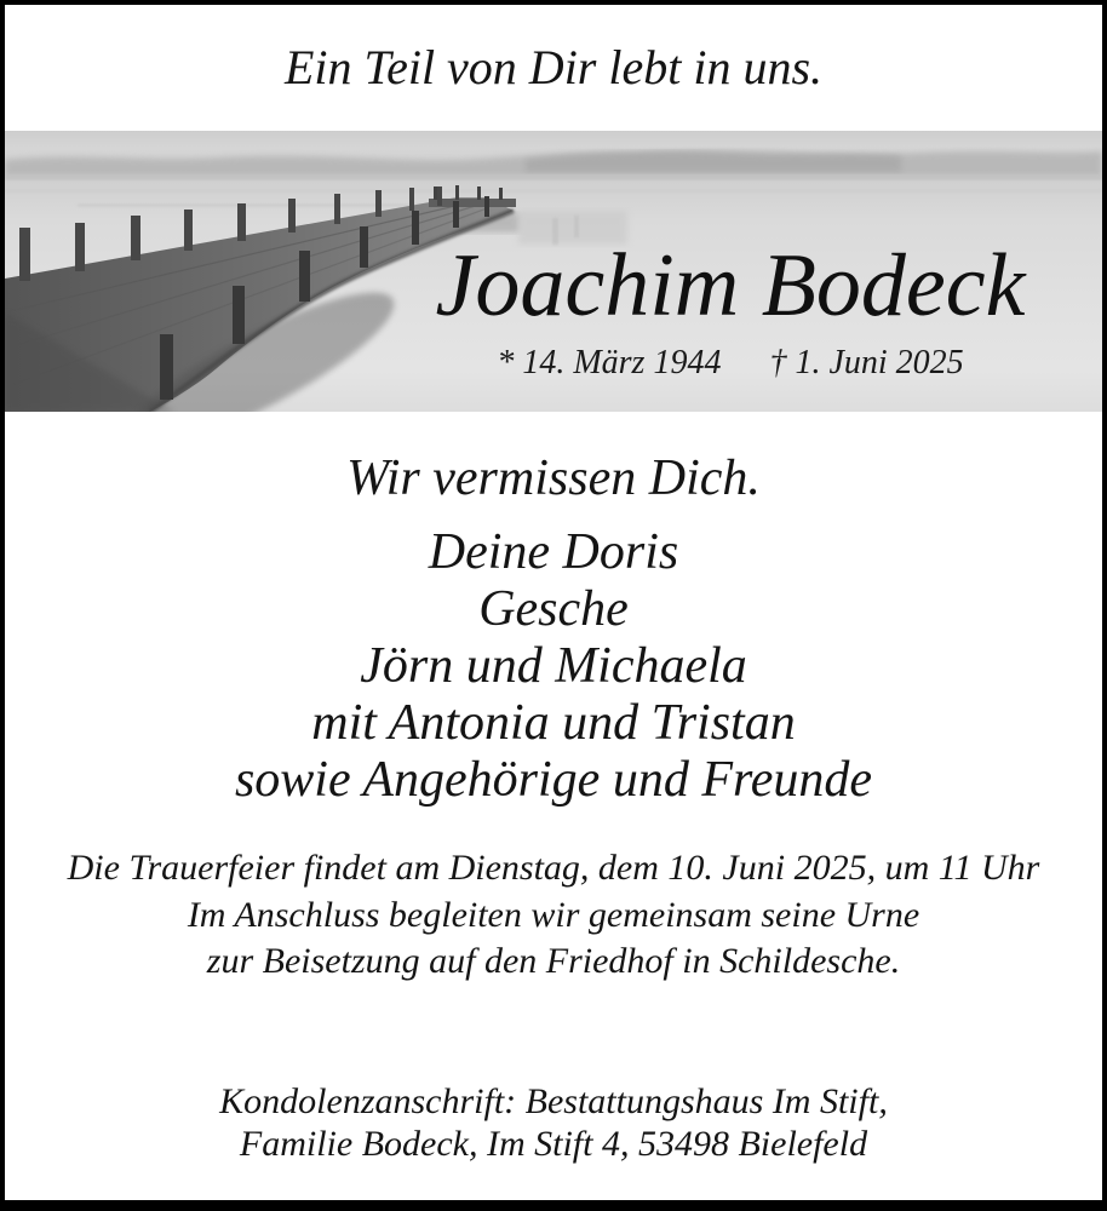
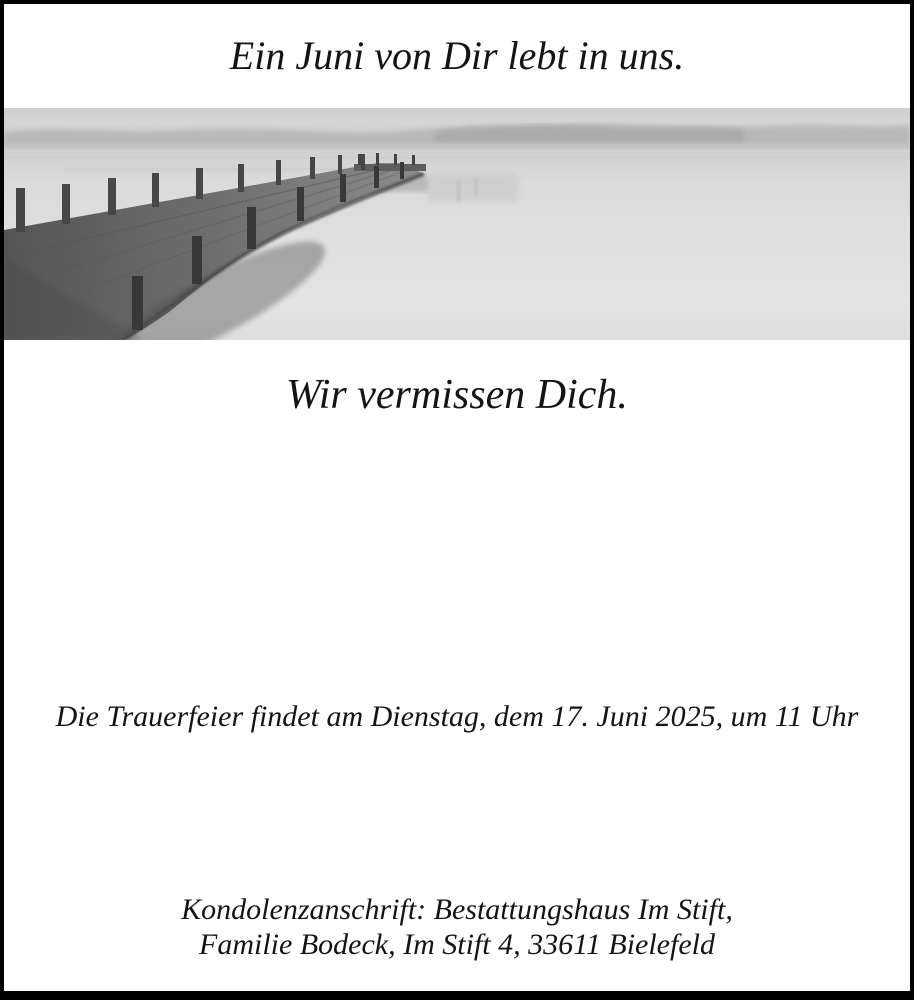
- Ein Teil von Dir lebt in uns.
+ Ein Juni von Dir lebt in uns.
- Joachim Bodeck
- * 14. März 1944
- † 1. Juni 2025
  Wir vermissen Dich.
- Deine Doris
- Gesche
- Jörn und Michaela
- mit Antonia und Tristan
- sowie Angehörige und Freunde
- Die Trauerfeier findet am Dienstag, dem 10. Juni 2025, um 11 Uhr
+ Die Trauerfeier findet am Dienstag, dem 17. Juni 2025, um 11 Uhr
- Im Anschluss begleiten wir gemeinsam seine Urne
- zur Beisetzung auf den Friedhof in Schildesche.
  Kondolenzanschrift: Bestattungshaus Im Stift,
- Familie Bodeck, Im Stift 4, 53498 Bielefeld
+ Familie Bodeck, Im Stift 4, 33611 Bielefeld
